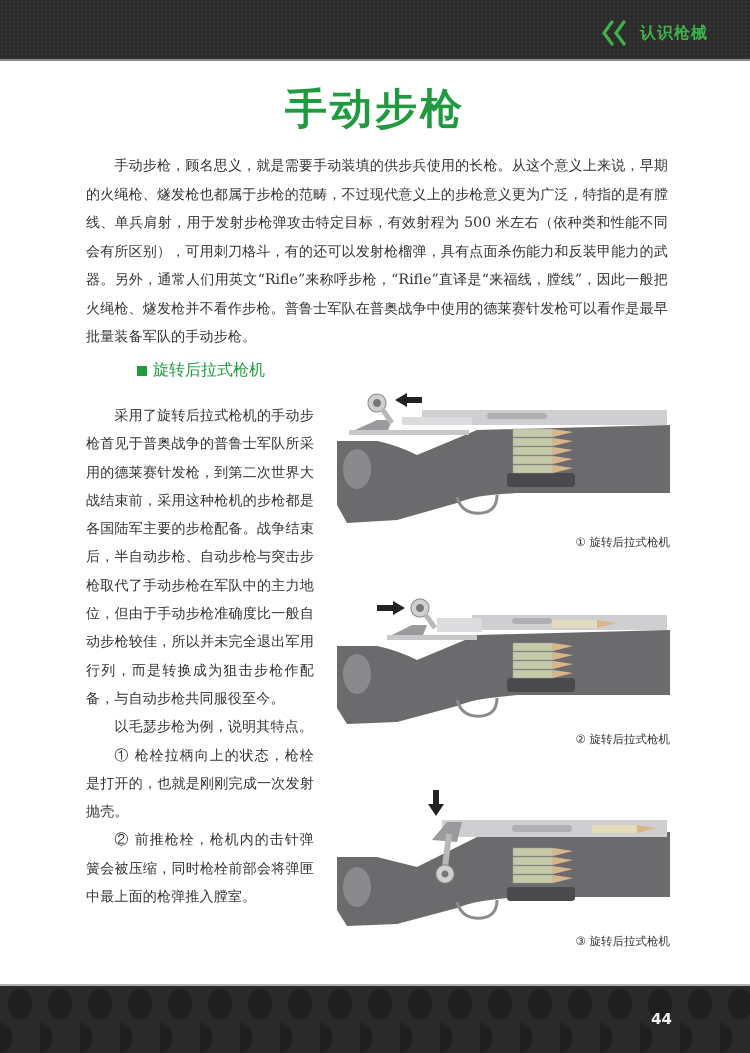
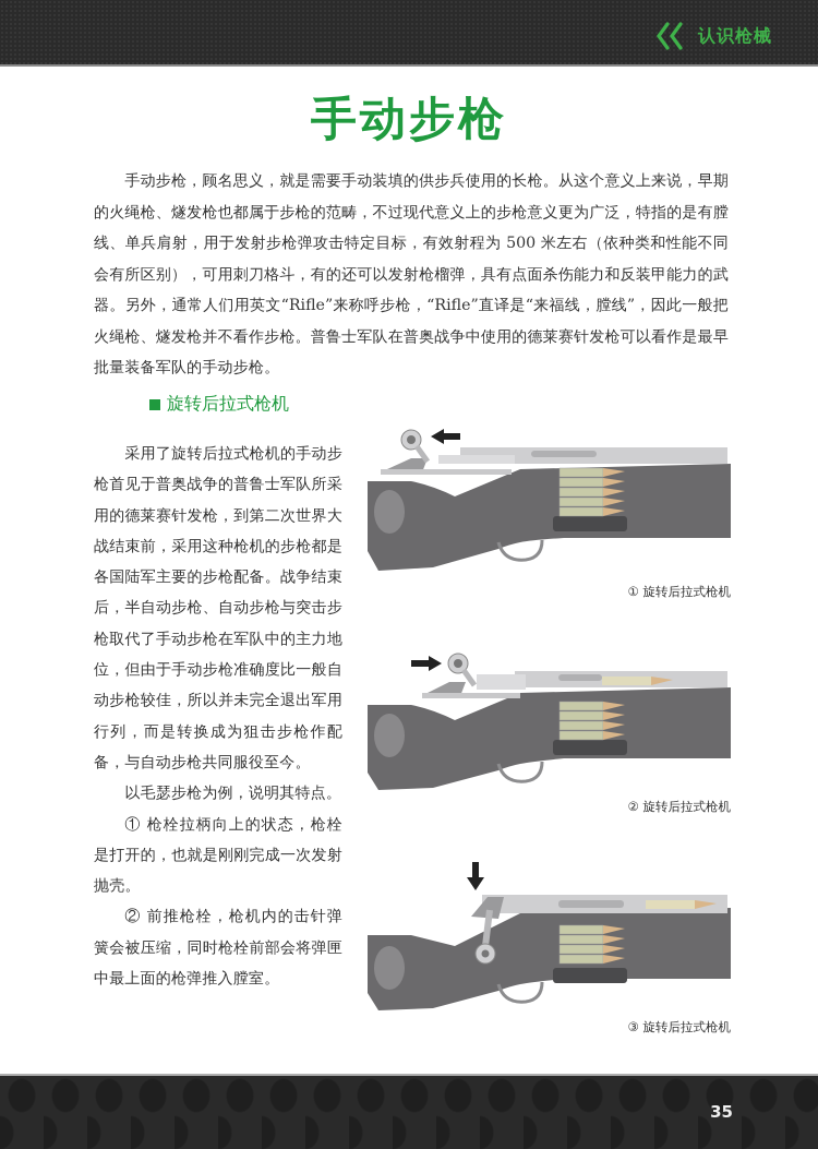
  认识枪械
  手动步枪
  手动步枪，顾名思义，就是需要手动装填的供步兵使用的长枪。从这个意义上来说，早期的火绳枪、燧发枪也都属于步枪的范畴，不过现代意义上的步枪意义更为广泛，特指的是有膛线、单兵肩射，用于发射步枪弹攻击特定目标，有效射程为 500 米左右（依种类和性能不同会有所区别），可用刺刀格斗，有的还可以发射枪榴弹，具有点面杀伤能力和反装甲能力的武器。另外，通常人们用英文“Rifle”来称呼步枪，“Rifle”直译是“来福线，膛线”，因此一般把火绳枪、燧发枪并不看作步枪。普鲁士军队在普奥战争中使用的德莱赛针发枪可以看作是最早批量装备军队的手动步枪。
  旋转后拉式枪机
  采用了旋转后拉式枪机的手动步枪首见于普奥战争的普鲁士军队所采用的德莱赛针发枪，到第二次世界大战结束前，采用这种枪机的步枪都是各国陆军主要的步枪配备。战争结束后，半自动步枪、自动步枪与突击步枪取代了手动步枪在军队中的主力地位，但由于手动步枪准确度比一般自动步枪较佳，所以并未完全退出军用行列，而是转换成为狙击步枪作配备，与自动步枪共同服役至今。
  以毛瑟步枪为例，说明其特点。
  ① 枪栓拉柄向上的状态，枪栓是打开的，也就是刚刚完成一次发射抛壳。
  ② 前推枪栓，枪机内的击针弹簧会被压缩，同时枪栓前部会将弹匣中最上面的枪弹推入膛室。
  ① 旋转后拉式枪机
  ② 旋转后拉式枪机
  ③ 旋转后拉式枪机
- 44
+ 35
